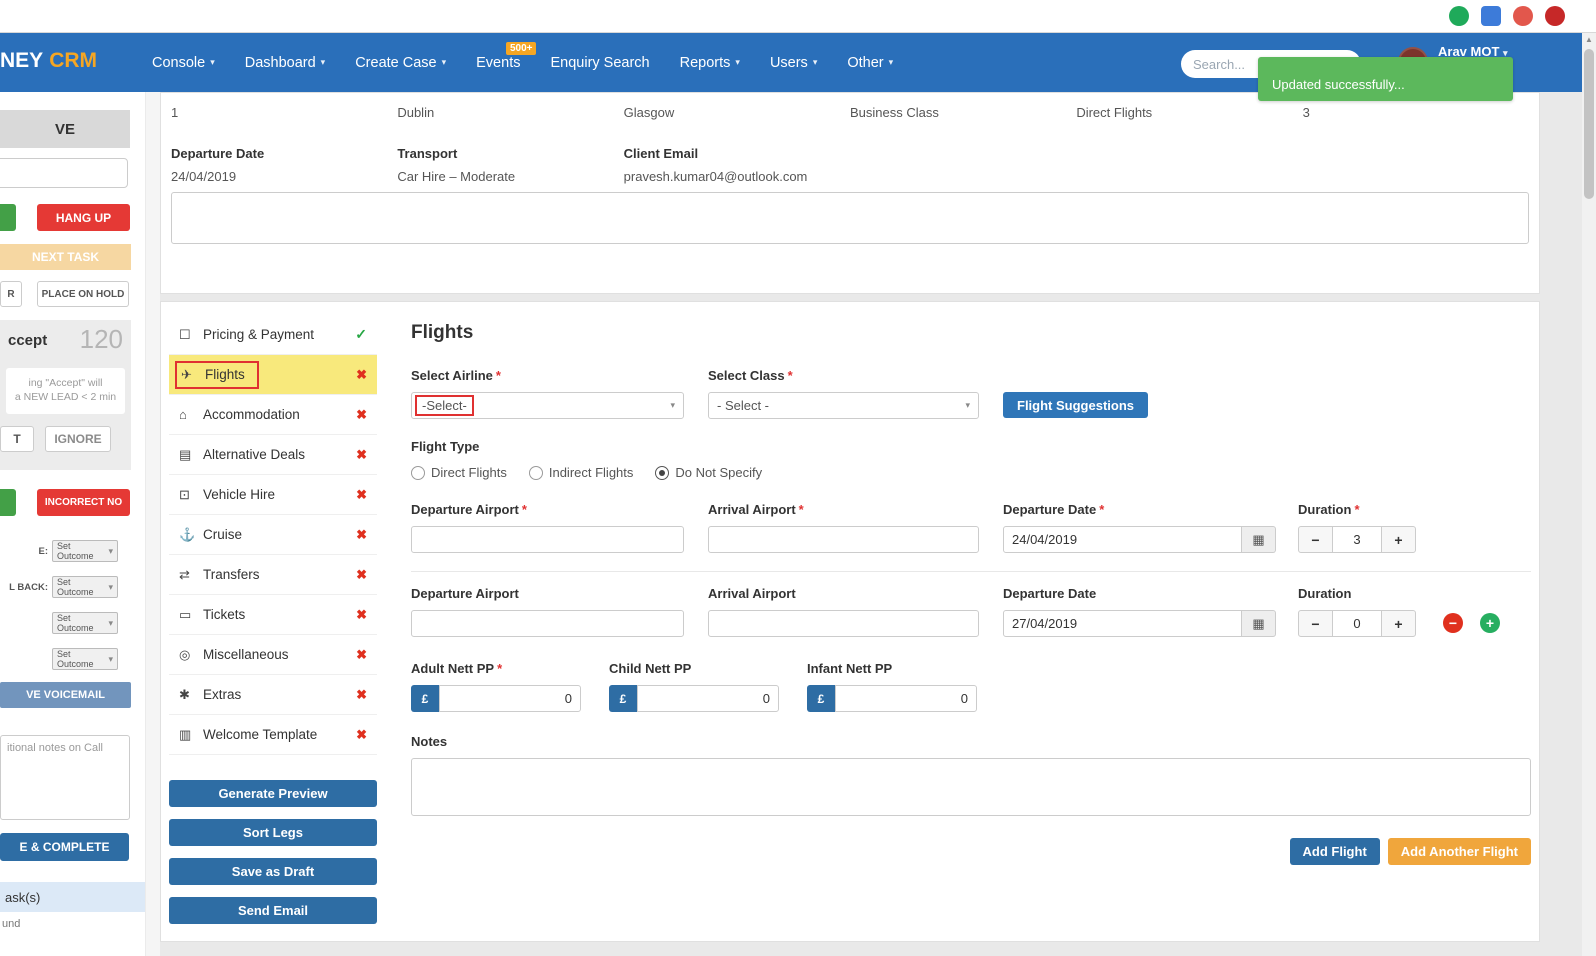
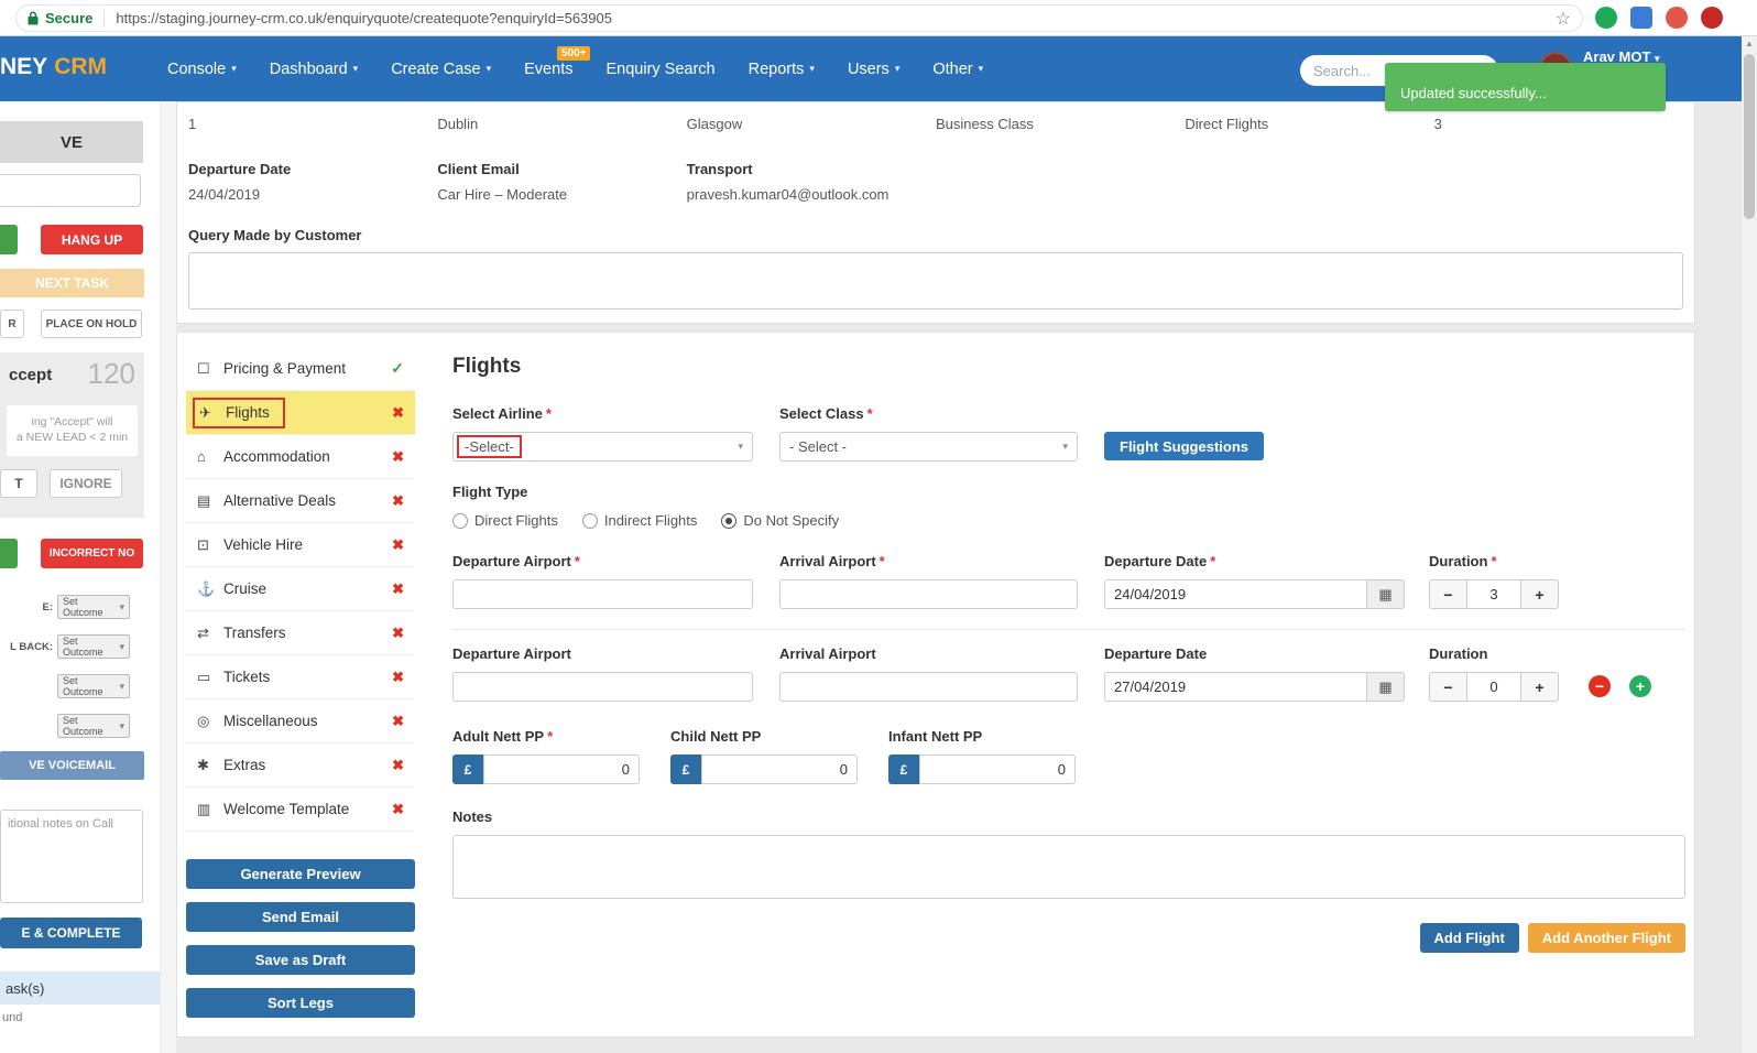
+ Secure
+ https://staging.journey-crm.co.uk/enquiryquote/createquote?enquiryId=563905
+ ☆
  NEY CRM
  Console
  ▾
  Dashboard
  ▾
  Create Case
  ▾
  Events
  500+
  Enquiry Search
  Reports
  ▾
  Users
  ▾
  Other
  ▾
  Search...
  Arav MOT ▾
  Updated successfully...
  VE
  HANG UP
  NEXT TASK
  R
  PLACE ON HOLD
  ccept
  120
  ing "Accept" will
  a NEW LEAD < 2 min
  T
  IGNORE
  INCORRECT NO
  E:
  Set Outcome
  ▾
  L BACK:
  Set Outcome
  ▾
  Set Outcome
  ▾
  Set Outcome
  ▾
  VE VOICEMAIL
  itional notes on Call
  E & COMPLETE
  ask(s)
  und
  1
  Dublin
  Glasgow
  Business Class
  Direct Flights
  3
  Departure Date
  24/04/2019
- Transport
+ Client Email
  Car Hire – Moderate
- Client Email
+ Transport
  pravesh.kumar04@outlook.com
+ Query Made by Customer
  ☐
  Pricing & Payment
  ✓
  ✈
  Flights
  ✖
  ⌂
  Accommodation
  ✖
  ▤
  Alternative Deals
  ✖
  ⊡
  Vehicle Hire
  ✖
  ⚓
  Cruise
  ✖
  ⇄
  Transfers
  ✖
  ▭
  Tickets
  ✖
  ◎
  Miscellaneous
  ✖
  ✱
  Extras
  ✖
  ▥
  Welcome Template
  ✖
  Generate Preview
- Sort Legs
+ Send Email
  Save as Draft
- Send Email
+ Sort Legs
  Flights
  Select Airline *
  -Select-
  ▾
  Select Class *
  - Select -
  ▾
  Flight Suggestions
  Flight Type
  Direct Flights
  Indirect Flights
  Do Not Specify
  Departure Airport *
  Arrival Airport *
  Departure Date *
  24/04/2019
  ▦
  Duration *
  −
  3
  +
  Departure Airport
  Arrival Airport
  Departure Date
  27/04/2019
  ▦
  Duration
  −
  0
  +
  −
  +
  Adult Nett PP *
  £
  0
  Child Nett PP
  £
  0
  Infant Nett PP
  £
  0
  Notes
  Add Flight
  Add Another Flight
  ▲
